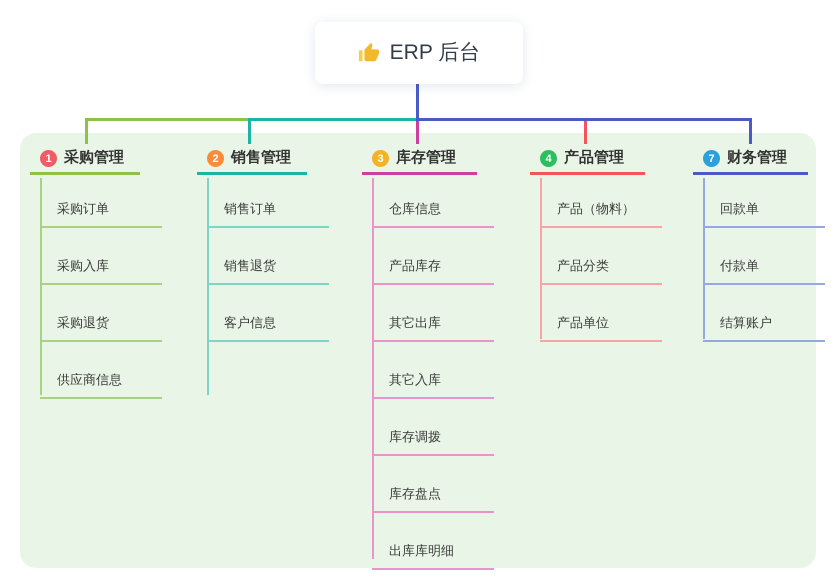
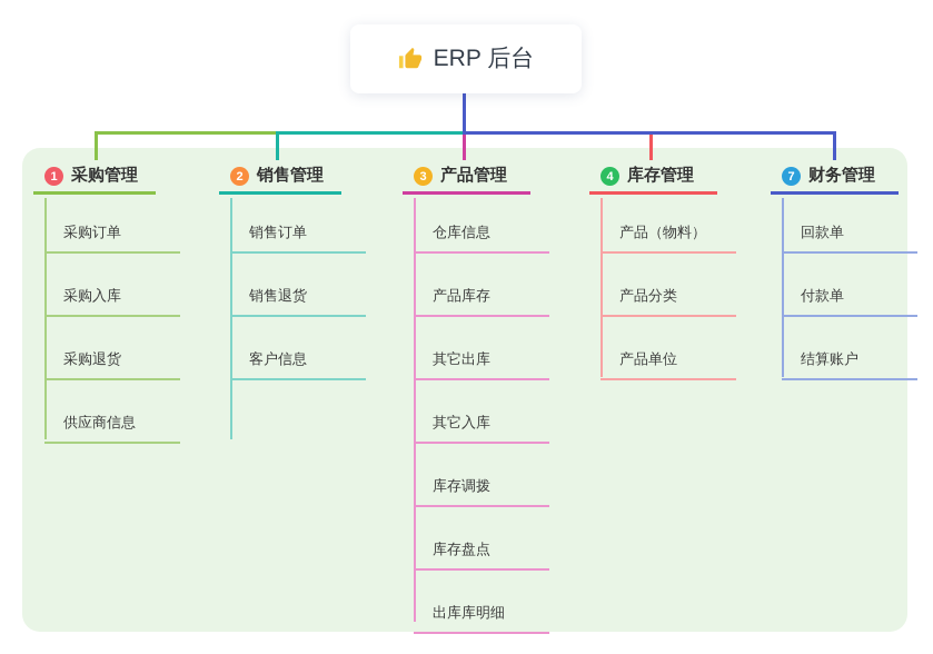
  ERP 后台
  1
  采购管理
  采购订单
  采购入库
  采购退货
  供应商信息
  2
  销售管理
  销售订单
  销售退货
  客户信息
  3
- 库存管理
+ 产品管理
  仓库信息
  产品库存
  其它出库
  其它入库
  库存调拨
  库存盘点
  出库库明细
  4
- 产品管理
+ 库存管理
  产品（物料）
  产品分类
  产品单位
  7
  财务管理
  回款单
  付款单
  结算账户
